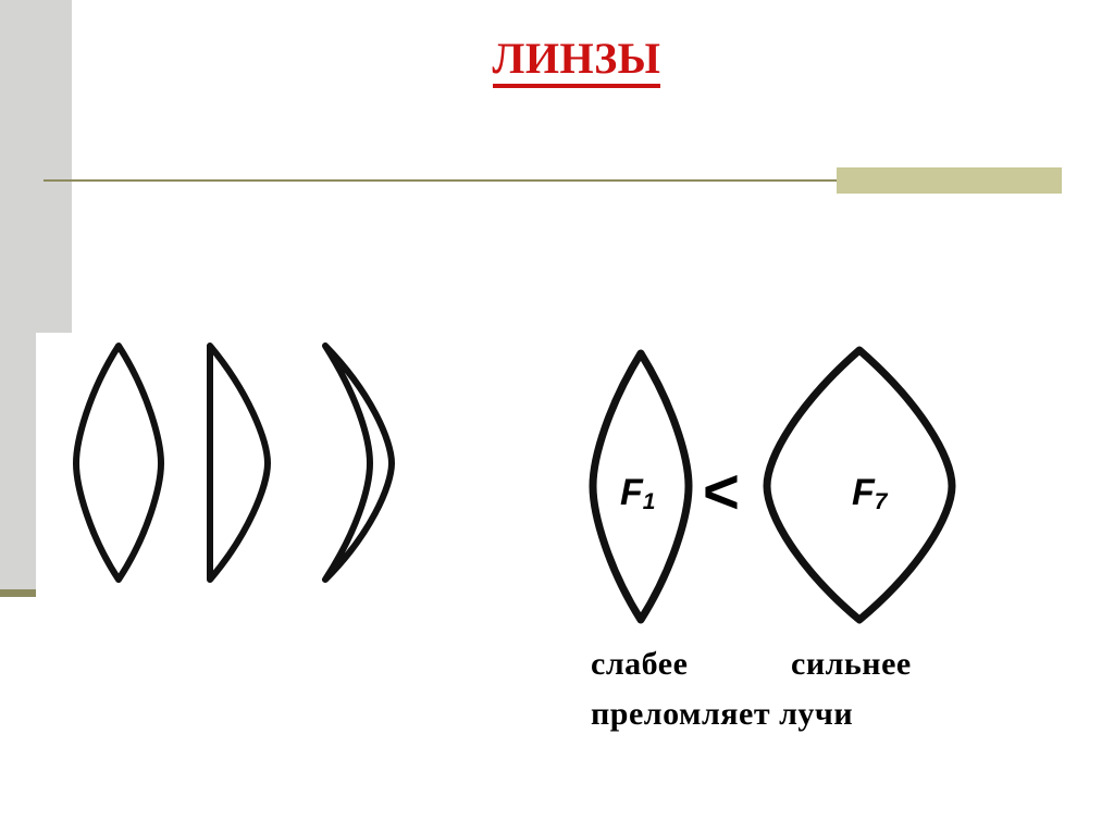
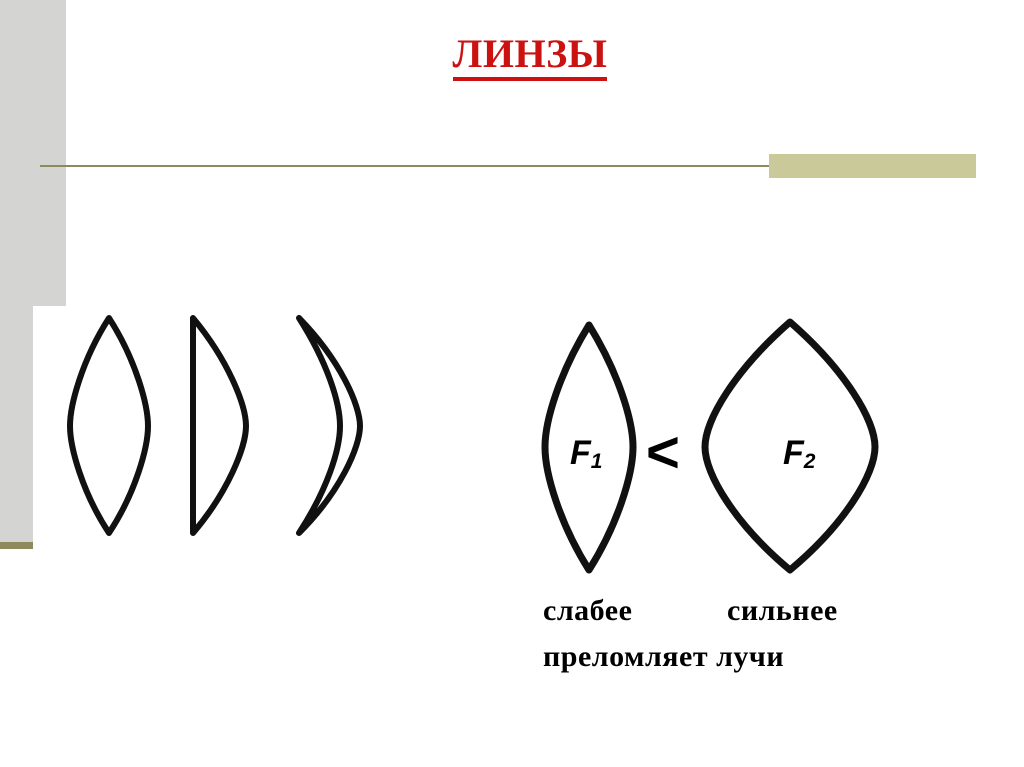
  ЛИНЗЫ
  F1
- F7
+ F2
  <
  слабее
  сильнее
  преломляет лучи
